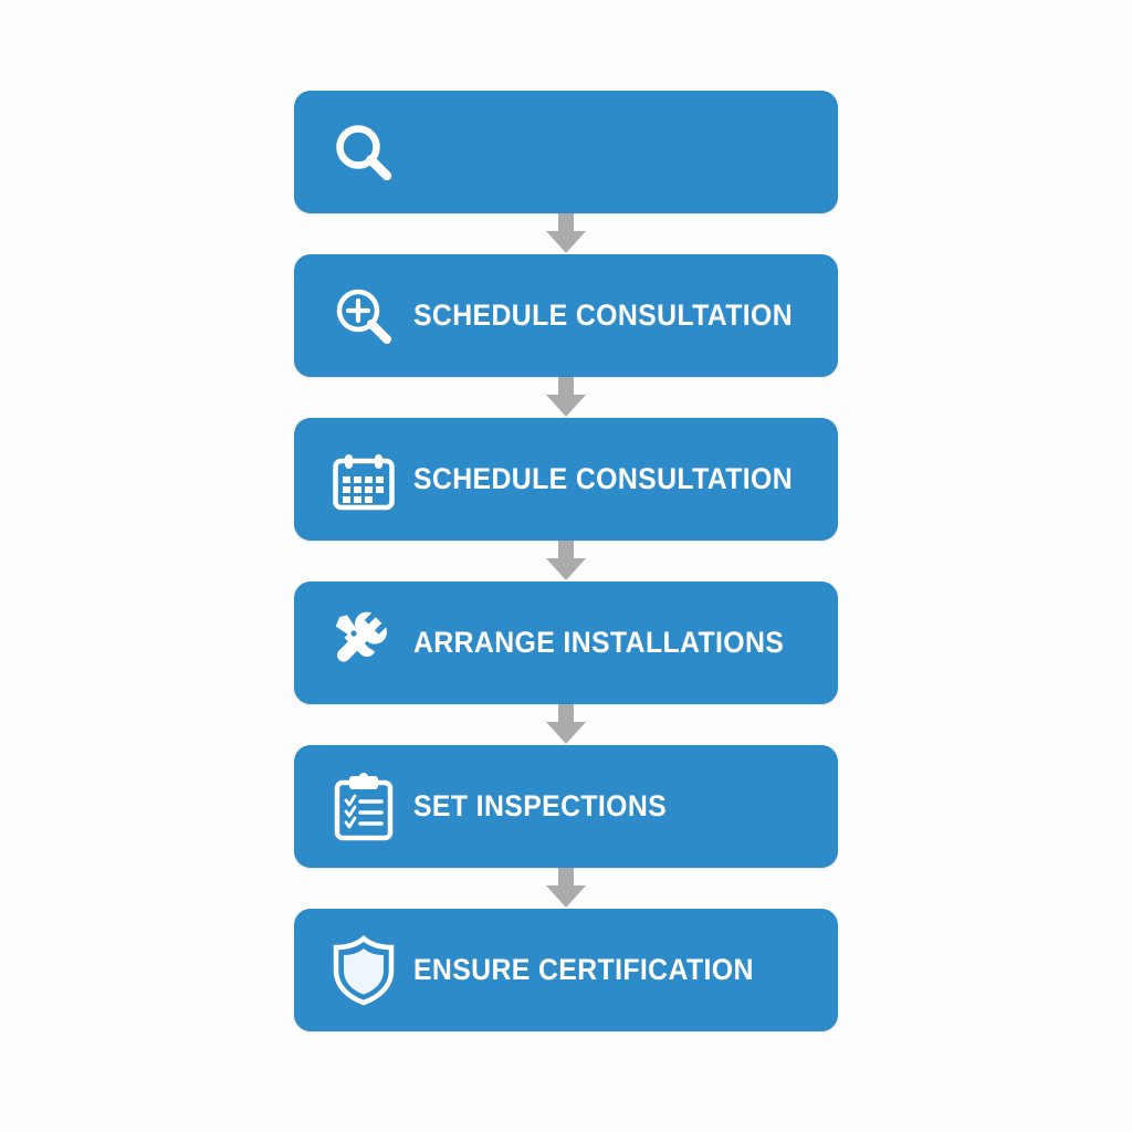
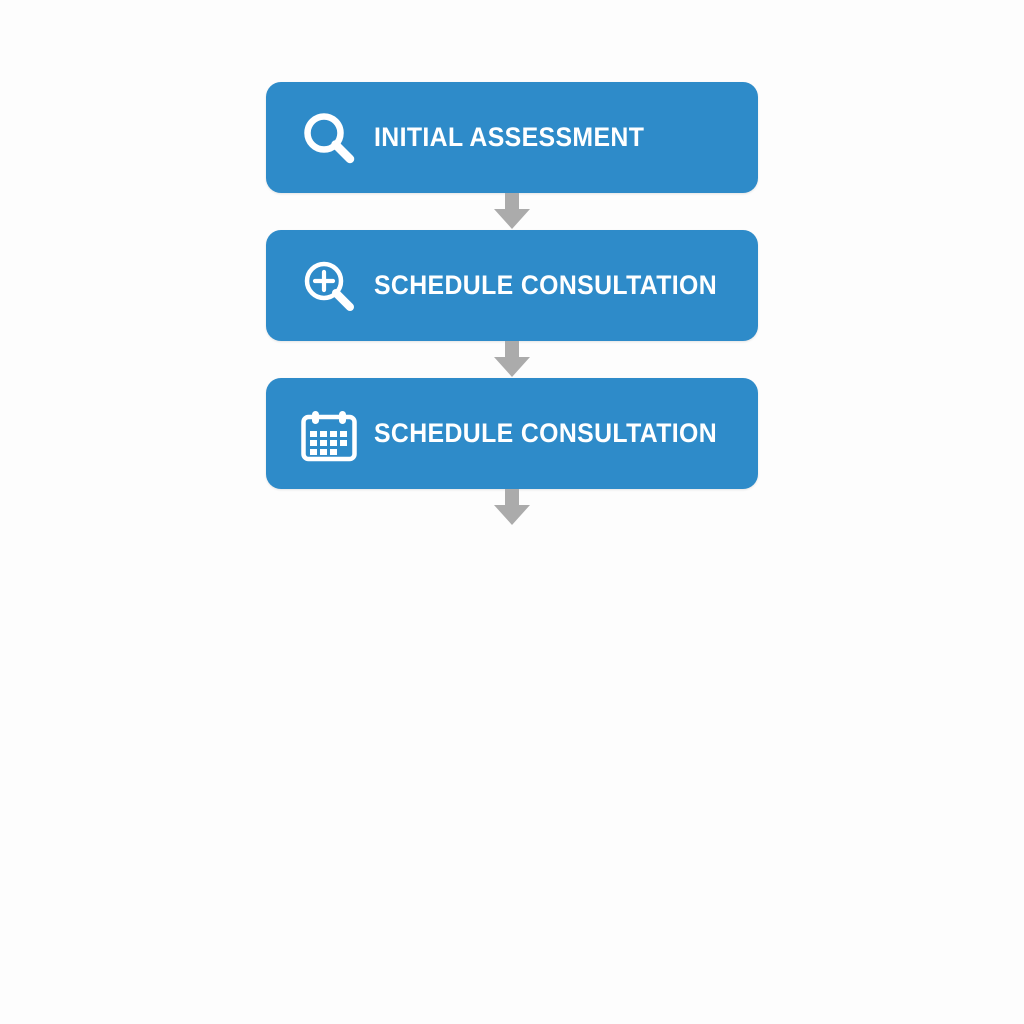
+ INITIAL ASSESSMENT
  SCHEDULE CONSULTATION
  SCHEDULE CONSULTATION
- ARRANGE INSTALLATIONS
- SET INSPECTIONS
- ENSURE CERTIFICATION
